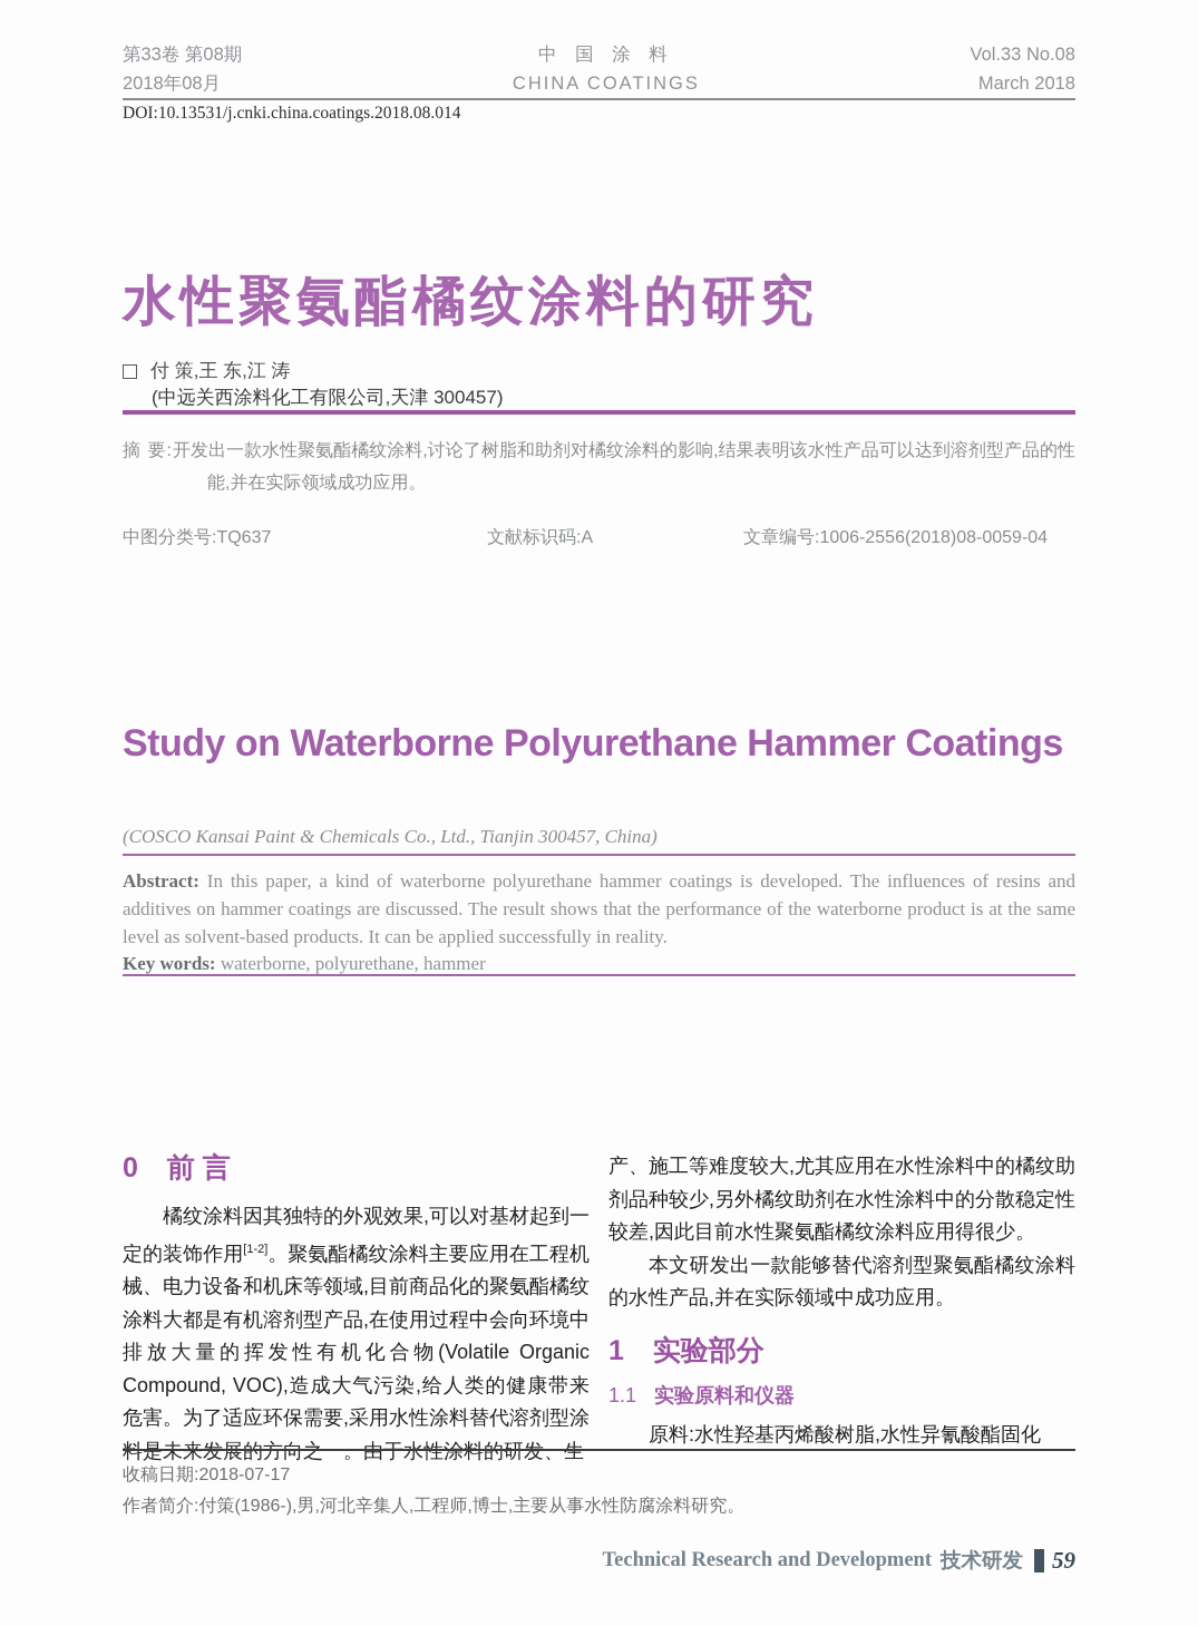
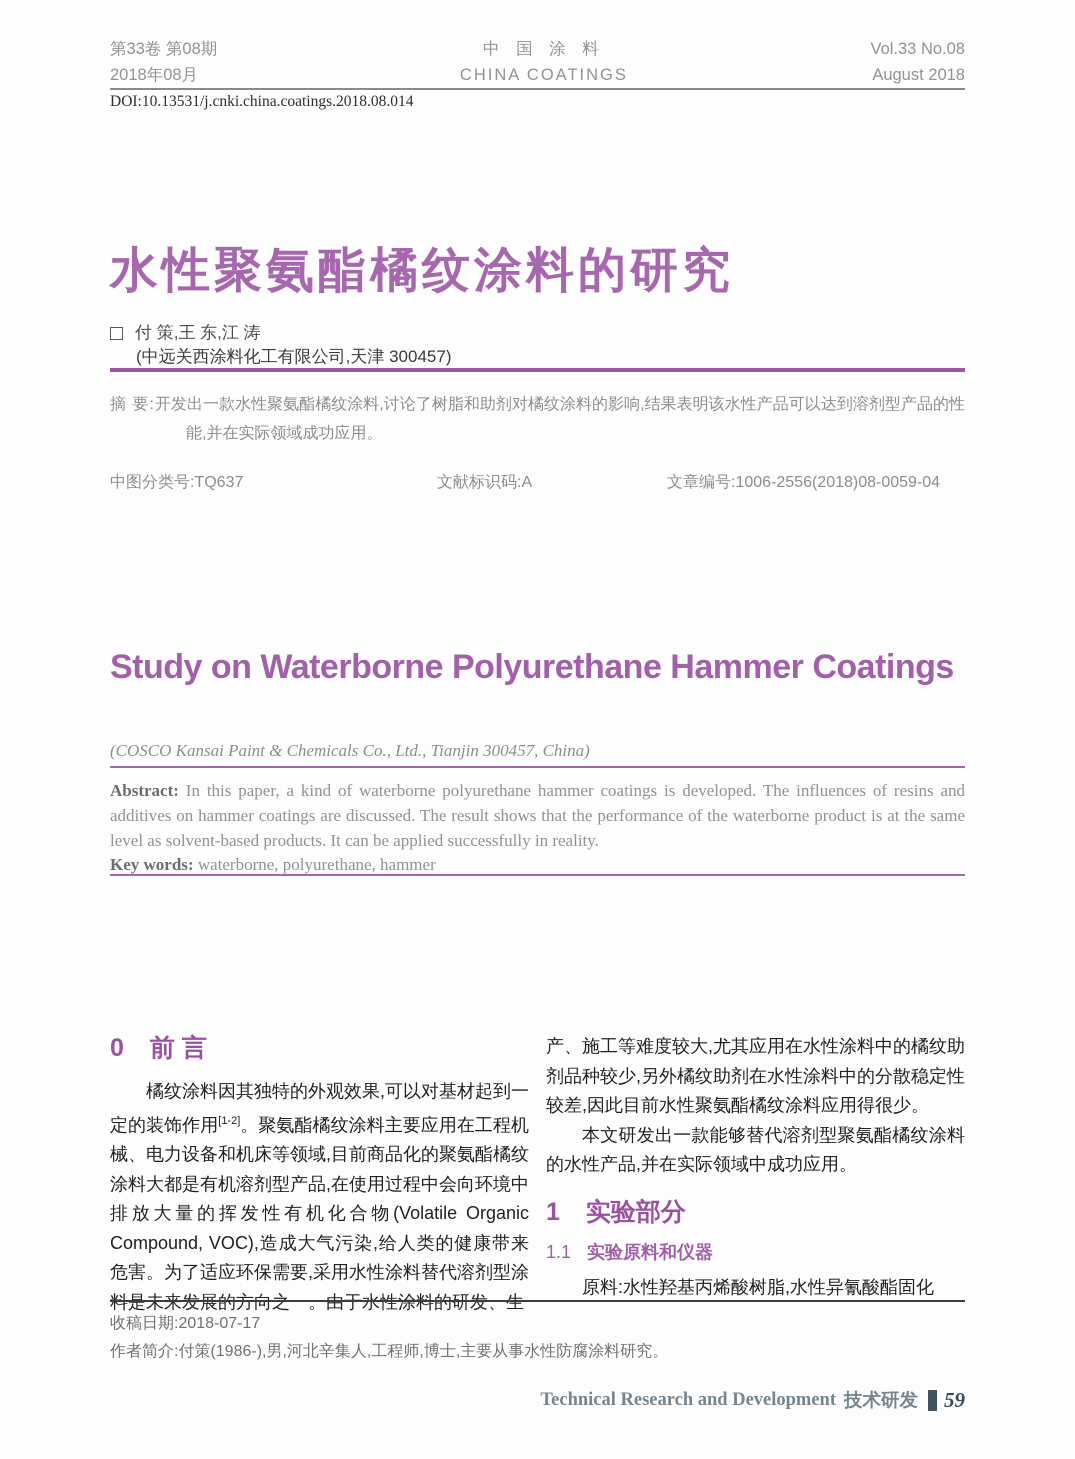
  第33卷 第08期
  2018年08月
  中 国 涂 料
  CHINA COATINGS
  Vol.33 No.08
- March 2018
+ August 2018
  DOI:10.13531/j.cnki.china.coatings.2018.08.014
  水性聚氨酯橘纹涂料的研究
  付 策,王 东,江 涛
  (中远关西涂料化工有限公司,天津 300457)
  摘 要:开发出一款水性聚氨酯橘纹涂料,讨论了树脂和助剂对橘纹涂料的影响,结果表明该水性产品可以达到溶剂型产品的性能,并在实际领域成功应用。
  中图分类号:TQ637
  文献标识码:A
  文章编号:1006-2556(2018)08-0059-04
  Study on Waterborne Polyurethane Hammer Coatings
  (COSCO Kansai Paint & Chemicals Co., Ltd., Tianjin 300457, China)
  Abstract: In this paper, a kind of waterborne polyurethane hammer coatings is developed. The influences of resins and additives on hammer coatings are discussed. The result shows that the performance of the waterborne product is at the same level as solvent-based products. It can be applied successfully in reality.
  Key words: waterborne, polyurethane, hammer
  0
  前 言
  橘纹涂料因其独特的外观效果,可以对基材起到一定的装饰作用[1-2]。聚氨酯橘纹涂料主要应用在工程机械、电力设备和机床等领域,目前商品化的聚氨酯橘纹涂料大都是有机溶剂型产品,在使用过程中会向环境中排放大量的挥发性有机化合物(Volatile Organic Compound, VOC),造成大气污染,给人类的健康带来危害。为了适应环保需要,采用水性涂料替代溶剂型涂料是未来发展的方向之一。由于水性涂料的研发、生
  产、施工等难度较大,尤其应用在水性涂料中的橘纹助剂品种较少,另外橘纹助剂在水性涂料中的分散稳定性较差,因此目前水性聚氨酯橘纹涂料应用得很少。
  本文研发出一款能够替代溶剂型聚氨酯橘纹涂料的水性产品,并在实际领域中成功应用。
  1
  实验部分
  1.1
  实验原料和仪器
  原料:水性羟基丙烯酸树脂,水性异氰酸酯固化
  收稿日期:2018-07-17
  作者简介:付策(1986-),男,河北辛集人,工程师,博士,主要从事水性防腐涂料研究。
  Technical Research and Development
  技术研发
  59
